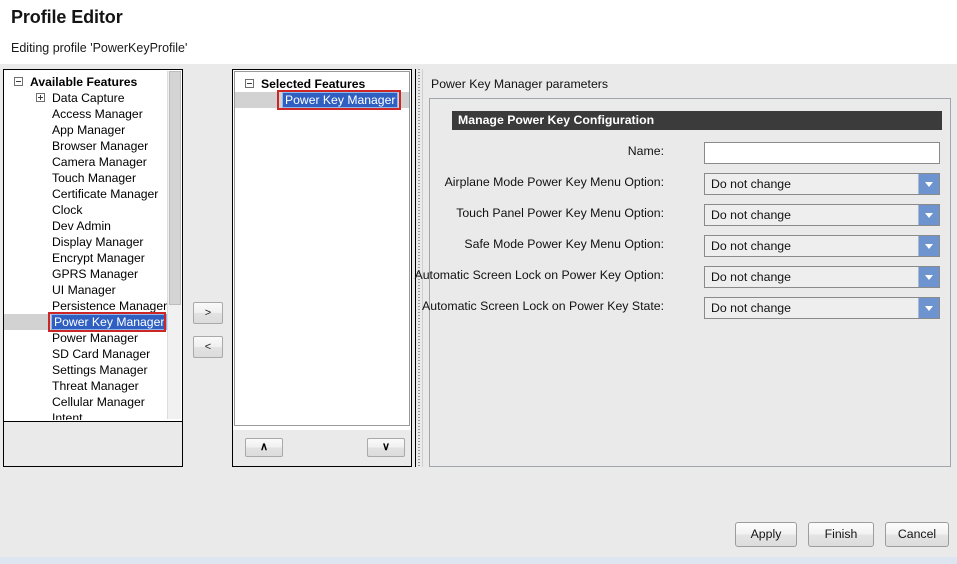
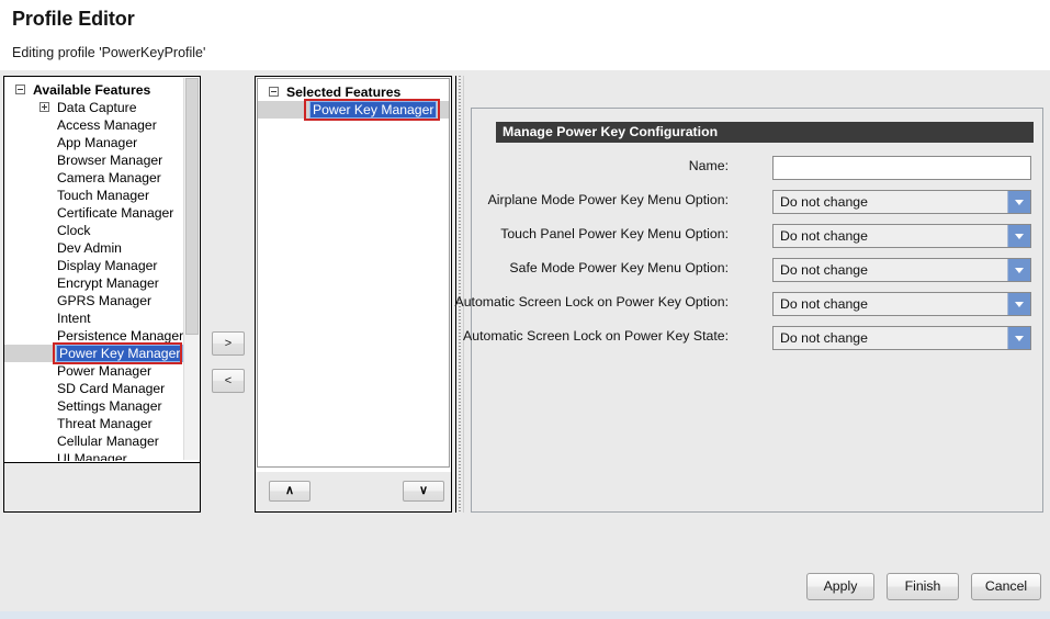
  Profile Editor
  Editing profile 'PowerKeyProfile'
  Available Features
  Data Capture
  Access Manager
  App Manager
  Browser Manager
  Camera Manager
  Touch Manager
  Certificate Manager
  Clock
  Dev Admin
  Display Manager
  Encrypt Manager
  GPRS Manager
- UI Manager
+ Intent
  Persistence Manager
  Power Key Manager
  Power Manager
  SD Card Manager
  Settings Manager
  Threat Manager
  Cellular Manager
- Intent
+ UI Manager
  >
  <
  Selected Features
  Power Key Manager
  ∧
  ∨
- Power Key Manager parameters
  Manage Power Key Configuration
  Name:
  Airplane Mode Power Key Menu Option:
  Do not change
  Touch Panel Power Key Menu Option:
  Do not change
  Safe Mode Power Key Menu Option:
  Do not change
  Automatic Screen Lock on Power Key Option:
  Do not change
  Automatic Screen Lock on Power Key State:
  Do not change
  Apply
  Finish
  Cancel
